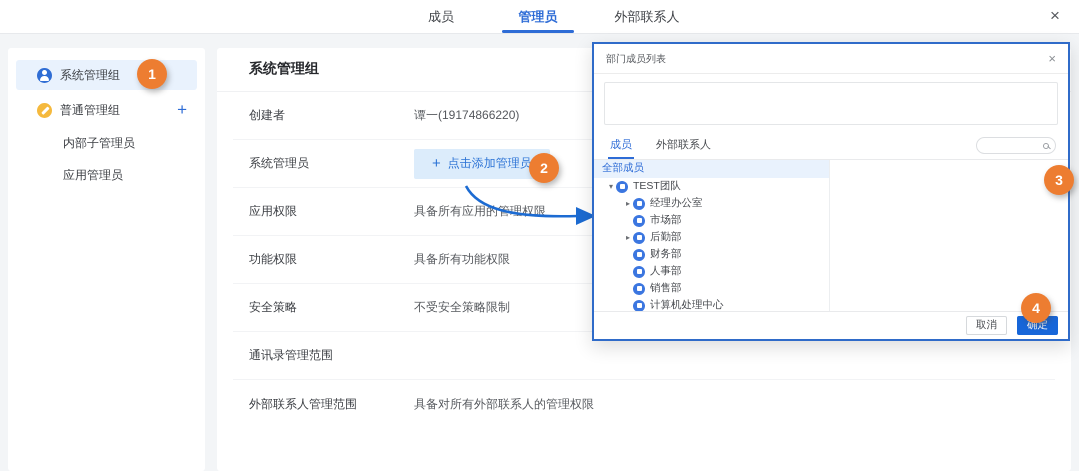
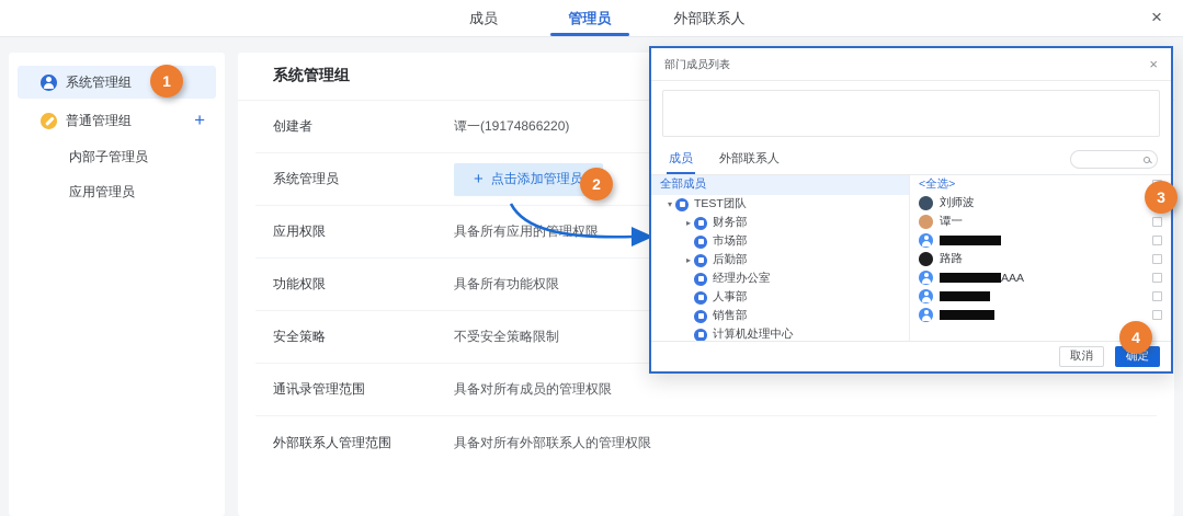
  成员
  管理员
  外部联系人
  ×
  系统管理组
  普通管理组
  +
  内部子管理员
  应用管理员
  系统管理组
  创建者
  谭一(19174866220)
  系统管理员
  +
  点击添加管理员
  应用权限
  具备所有应用的理权限
  功能权限
  具备所有功能权限
  安全策略
  不受安全策略限制
  通讯录管理范围
+ 具备对所有成员的管理权限
  外部联系人管理范围
  具备对所有外部联系人的管理权限
  部门成员列表
  ×
  成员
  外部联系人
  全部成员
  ▾
  TEST团队
  ▸
- 经理办公室
+ 财务部
  市场部
  ▸
  后勤部
- 财务部
+ 经理办公室
  人事部
  销售部
  计算机处理中心
+ <全选>
+ 刘师波
+ 谭一
+ 路路
+ AAA
  取消
  确定
  1
  2
  3
  4
